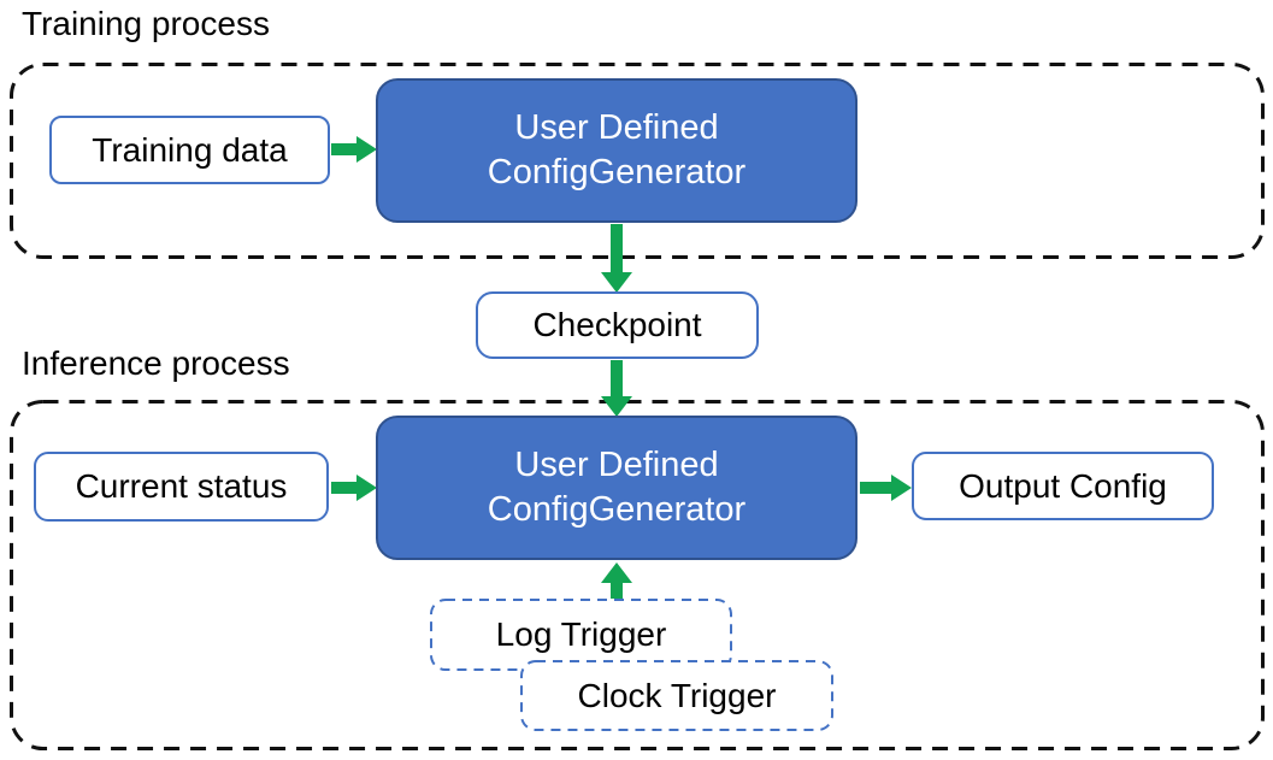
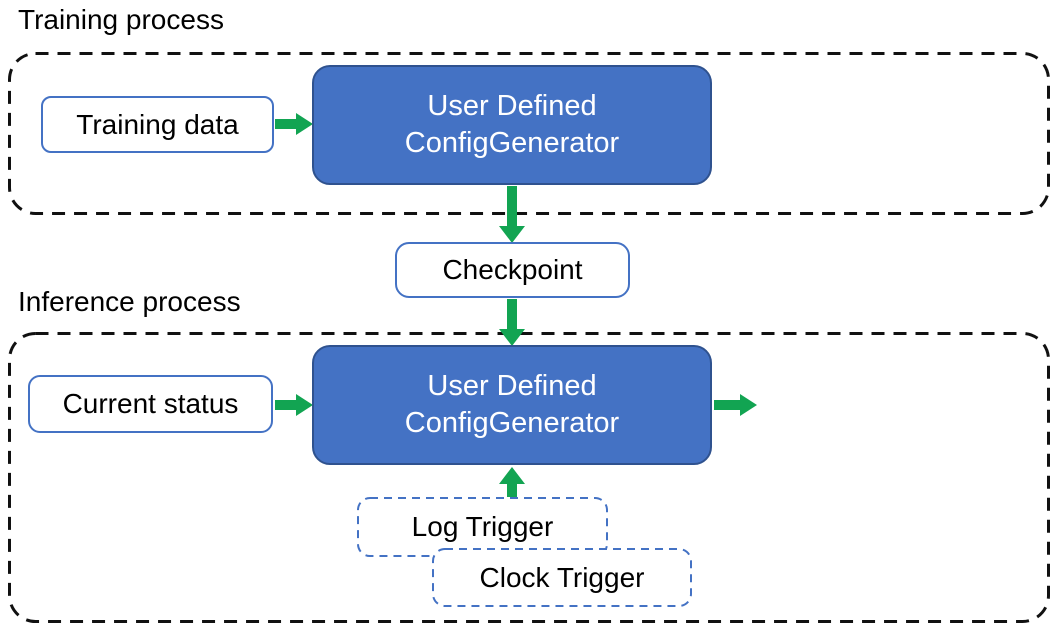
  Training process
  Training data
  User Defined
  ConfigGenerator
  Checkpoint
  Inference process
  Current status
  User Defined
  ConfigGenerator
- Output Config
  Log Trigger
  Clock Trigger
